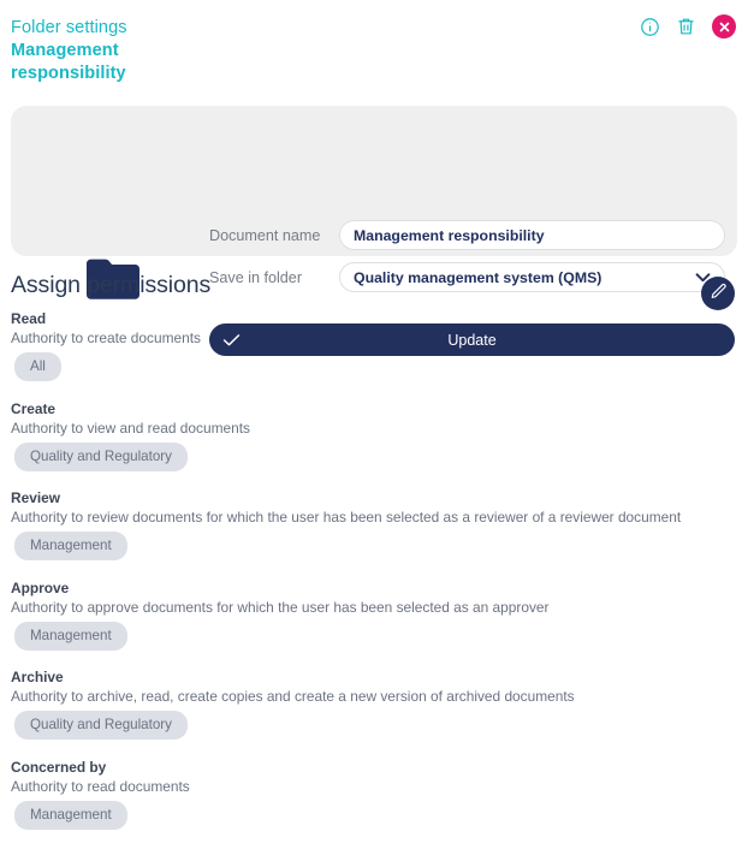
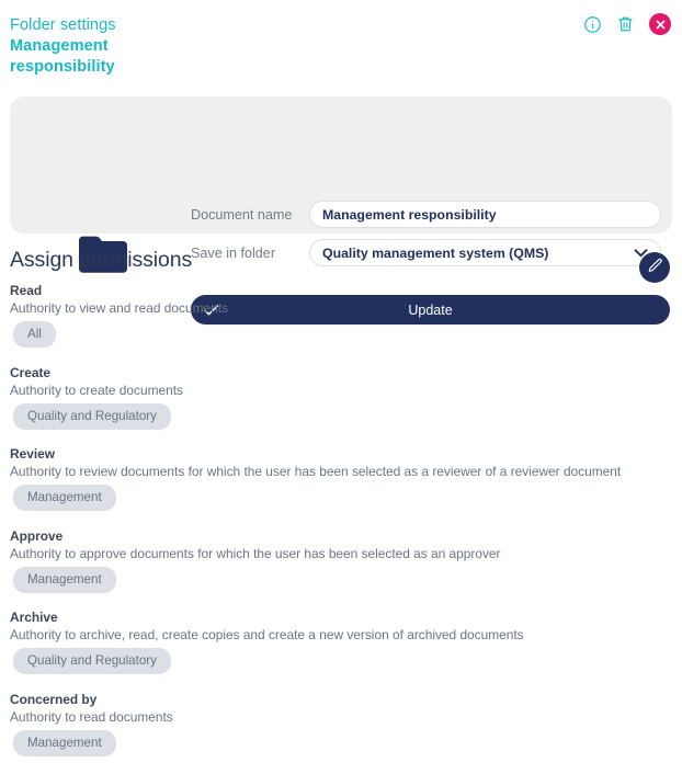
  Folder settings
  Management responsibility
  Document name
  Management responsibility
  Save in folder
  Quality management system (QMS)
  Update
  Assign permissions
  Read
- Authority to create documents
+ Authority to view and read documents
  All
  Create
- Authority to view and read documents
+ Authority to create documents
  Quality and Regulatory
  Review
  Authority to review documents for which the user has been selected as a reviewer of a reviewer document
  Management
  Approve
  Authority to approve documents for which the user has been selected as an approver
  Management
  Archive
  Authority to archive, read, create copies and create a new version of archived documents
  Quality and Regulatory
  Concerned by
  Authority to read documents
  Management
